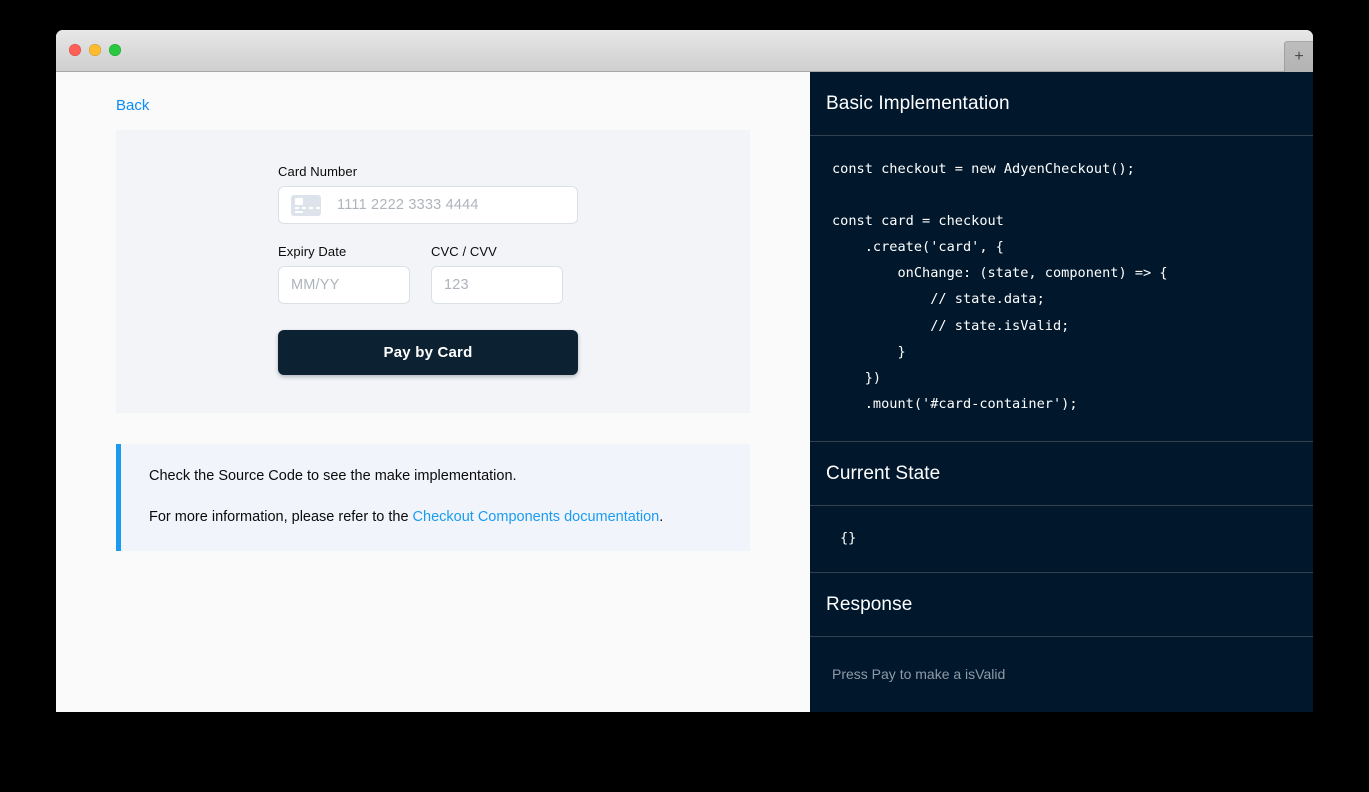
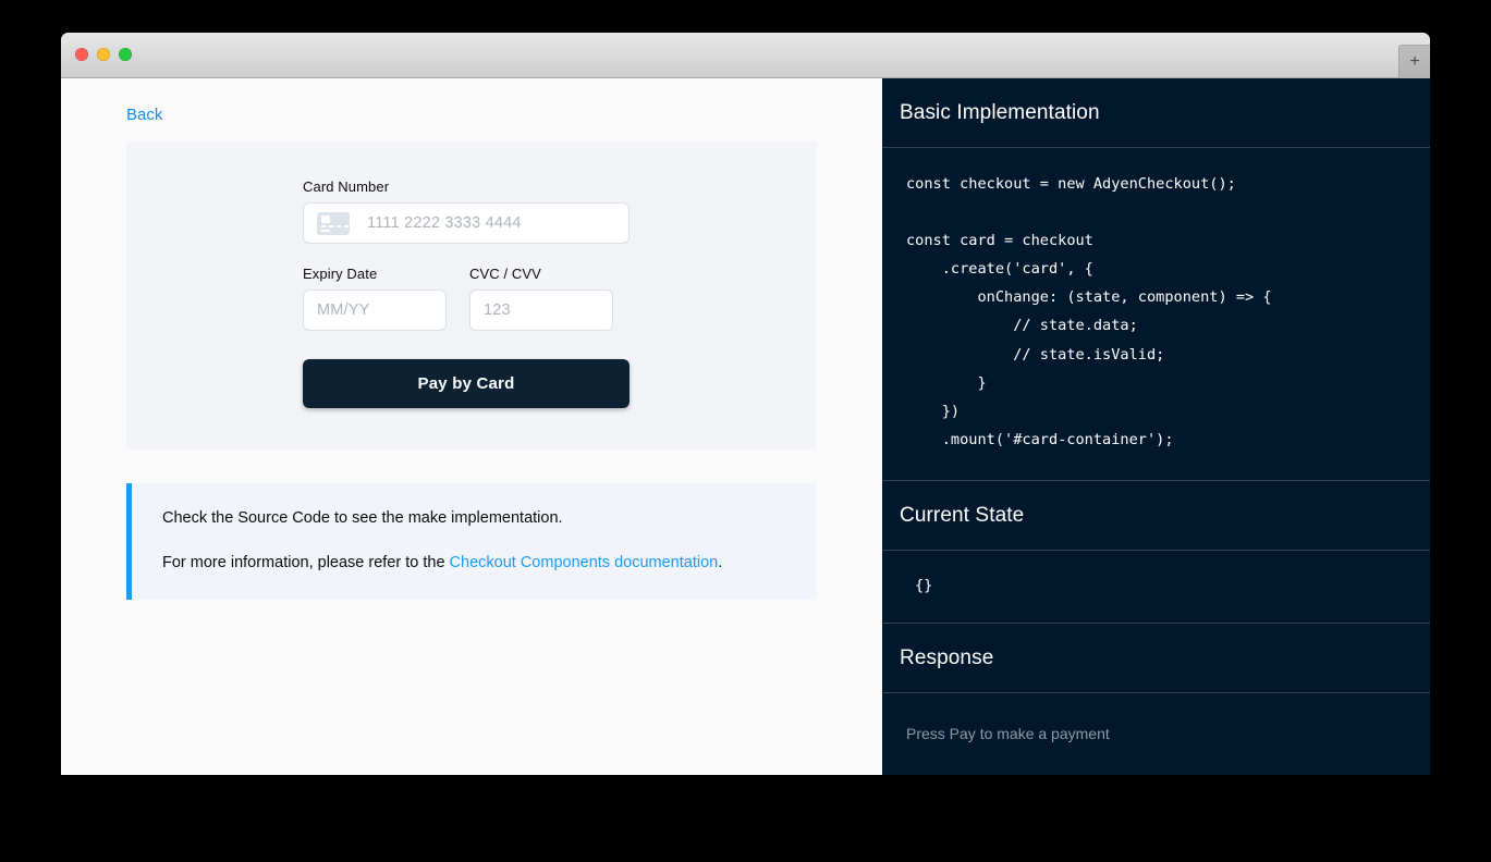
  +
  Back
  Card Number
  1111 2222 3333 4444
  Expiry Date
  MM/YY
  CVC / CVV
  123
  Pay by Card
  Check the Source Code to see the make implementation.
  For more information, please refer to the Checkout Components documentation.
  Basic Implementation
  const checkout = new AdyenCheckout();
  const card = checkout
  .create('card', {
  onChange: (state, component) => {
  // state.data;
  // state.isValid;
  }
  })
  .mount('#card-container');
  Current State
  {}
  Response
- Press Pay to make a isValid
+ Press Pay to make a payment
